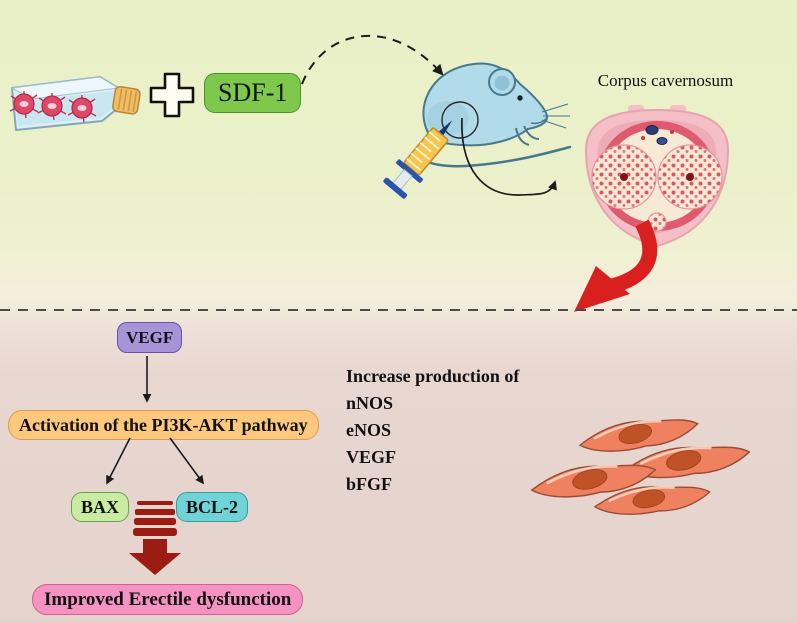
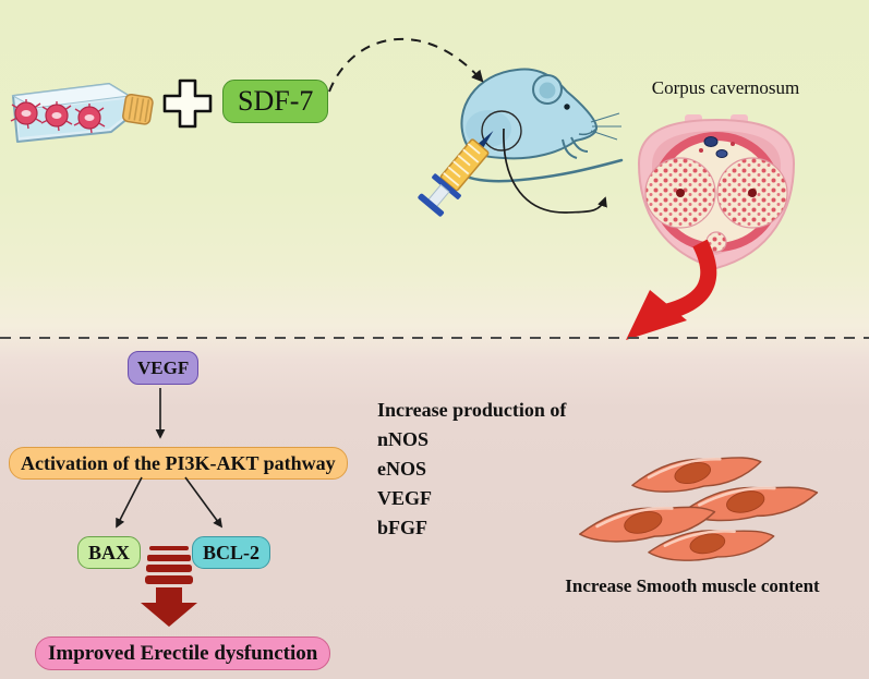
- SDF-1
+ SDF-7
  Corpus cavernosum
  VEGF
  Activation of the PI3K-AKT pathway
  BAX
  BCL-2
  Improved Erectile dysfunction
  Increase production of
  nNOS
  eNOS
  VEGF
  bFGF
+ Increase Smooth muscle content
